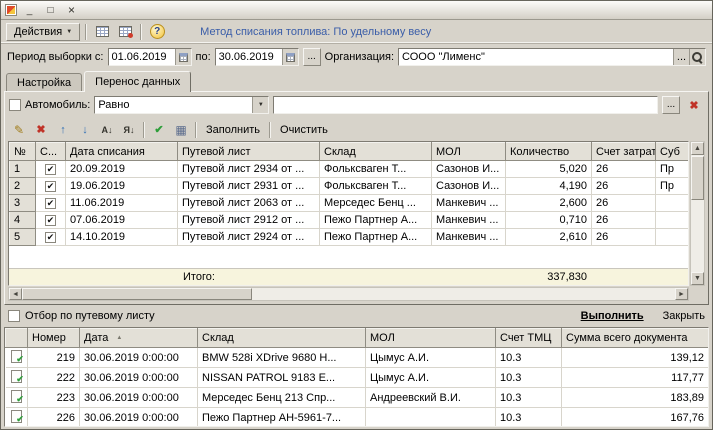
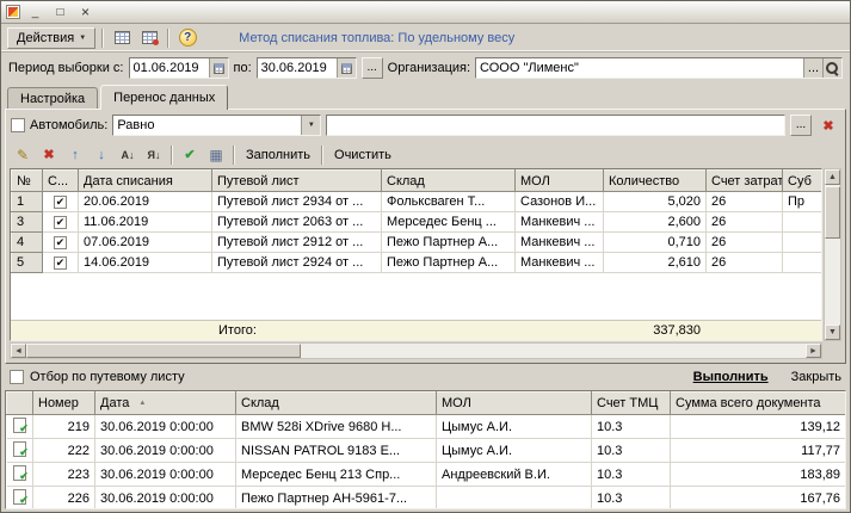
  _
  □
  ×
  Действия
  ?
  Метод списания топлива: По удельному весу
  Период выборки с:
  01.06.2019
  по:
  30.06.2019
  ...
  Организация:
  СООО "Лименс"
  ...
  Настройка
  Перенос данных
  Автомобиль:
  Равно
  ...
  ✖
  ✎
  ✖
  ↑
  ↓
  А↓
  Я↓
  ✔
  ▦
  Заполнить
  Очистить
  №	С...	Дата списания	Путевой лист	Склад	МОЛ	Количество	Счет затрат	Суб
- 1		20.09.2019	Путевой лист 2934 от ...	Фольксваген Т...	Сазонов И...	5,020	26	Пр
+ 1		20.06.2019	Путевой лист 2934 от ...	Фольксваген Т...	Сазонов И...	5,020	26	Пр
- 2		19.06.2019	Путевой лист 2931 от ...	Фольксваген Т...	Сазонов И...	4,190	26	Пр
  3		11.06.2019	Путевой лист 2063 от ...	Мерседес Бенц ...	Манкевич ...	2,600	26
  4		07.06.2019	Путевой лист 2912 от ...	Пежо Партнер А...	Манкевич ...	0,710	26
- 5		14.10.2019	Путевой лист 2924 от ...	Пежо Партнер А...	Манкевич ...	2,610	26
+ 5		14.06.2019	Путевой лист 2924 от ...	Пежо Партнер А...	Манкевич ...	2,610	26
  Итого:
  337,830
  Отбор по путевому листу
  Выполнить
  Закрыть
  	Номер	Дата	Склад	МОЛ	Счет ТМЦ	Сумма всего документа
  	219	30.06.2019 0:00:00	BMW 528i XDrive 9680 Н...	Цымус А.И.	10.3	139,12
  	222	30.06.2019 0:00:00	NISSAN PATROL 9183 Е...	Цымус А.И.	10.3	117,77
  	223	30.06.2019 0:00:00	Мерседес Бенц 213 Спр...	Андреевский В.И.	10.3	183,89
  	226	30.06.2019 0:00:00	Пежо Партнер АН-5961-7...		10.3	167,76
